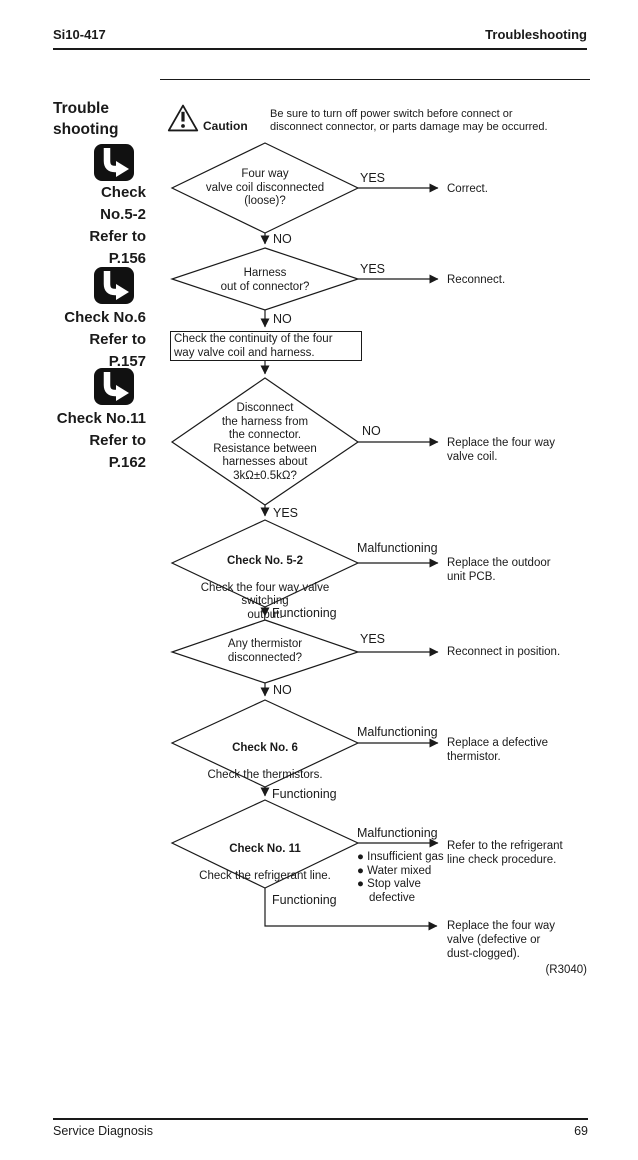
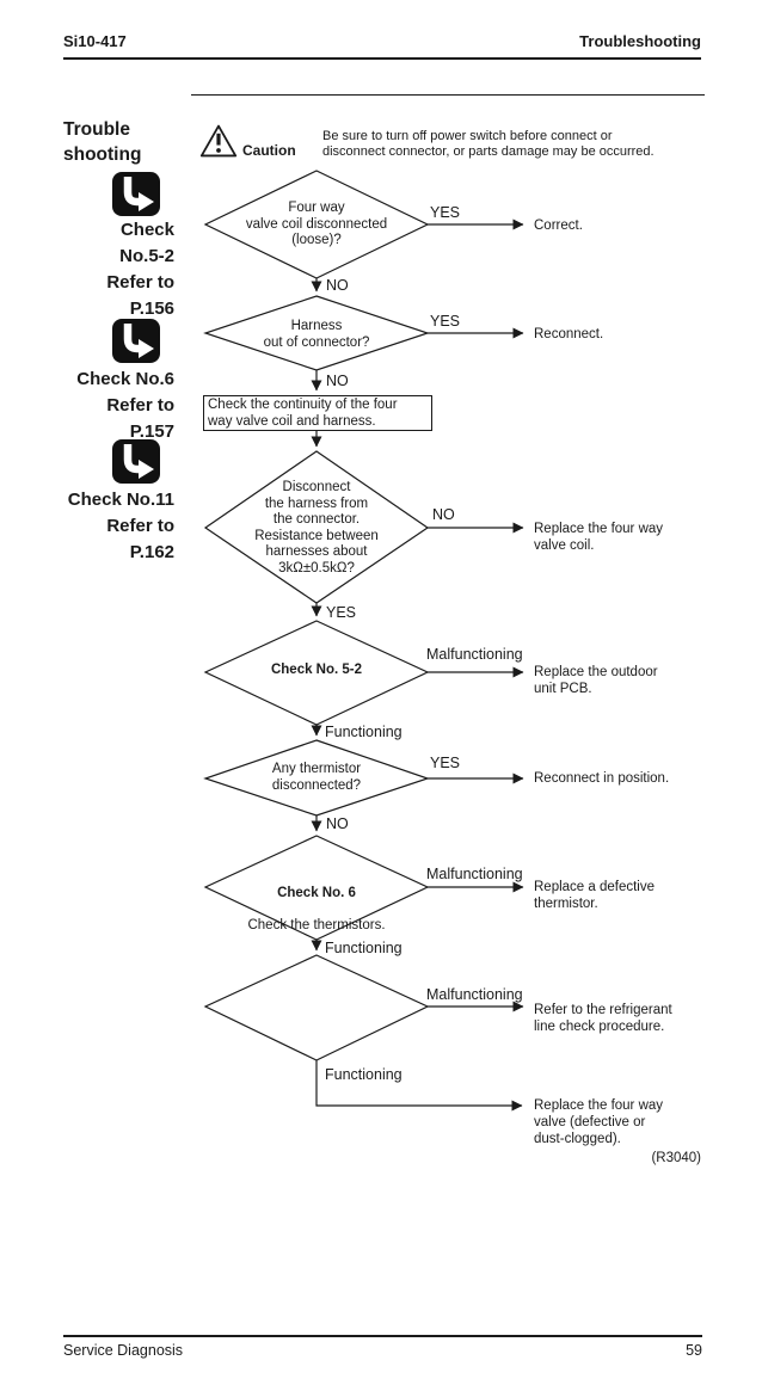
  Si10-417
  Troubleshooting
  Trouble
  shooting
  Check
  No.5-2
  Refer to
  P.156
  Check No.6
  Refer to
  P.157
  Check No.11
  Refer to
  P.162
  Caution
  Be sure to turn off power switch before connect or
  disconnect connector, or parts damage may be occurred.
  Four way
  valve coil disconnected
  (loose)?
  Harness
  out of connector?
  Check the continuity of the four
  way valve coil and harness.
  Disconnect
  the harness from
  the connector.
  Resistance between
  harnesses about
  3kΩ±0.5kΩ?
  Check No. 5-2
- Check the four way valve
- switching
- output.
  Any thermistor
  disconnected?
  Check No. 6
  Check the thermistors.
- Check No. 11
- Check the refrigerant line.
  YES
  YES
  NO
  Malfunctioning
  YES
  Malfunctioning
  Malfunctioning
  NO
  NO
  YES
  Functioning
  NO
  Functioning
  Functioning
  Correct.
  Reconnect.
  Replace the four way
  valve coil.
  Replace the outdoor
  unit PCB.
  Reconnect in position.
  Replace a defective
  thermistor.
  Refer to the refrigerant
  line check procedure.
  Replace the four way
  valve (defective or
  dust-clogged).
- Insufficient gas
- Water mixed
- Stop valve defective
  (R3040)
  Service Diagnosis
- 69
+ 59
